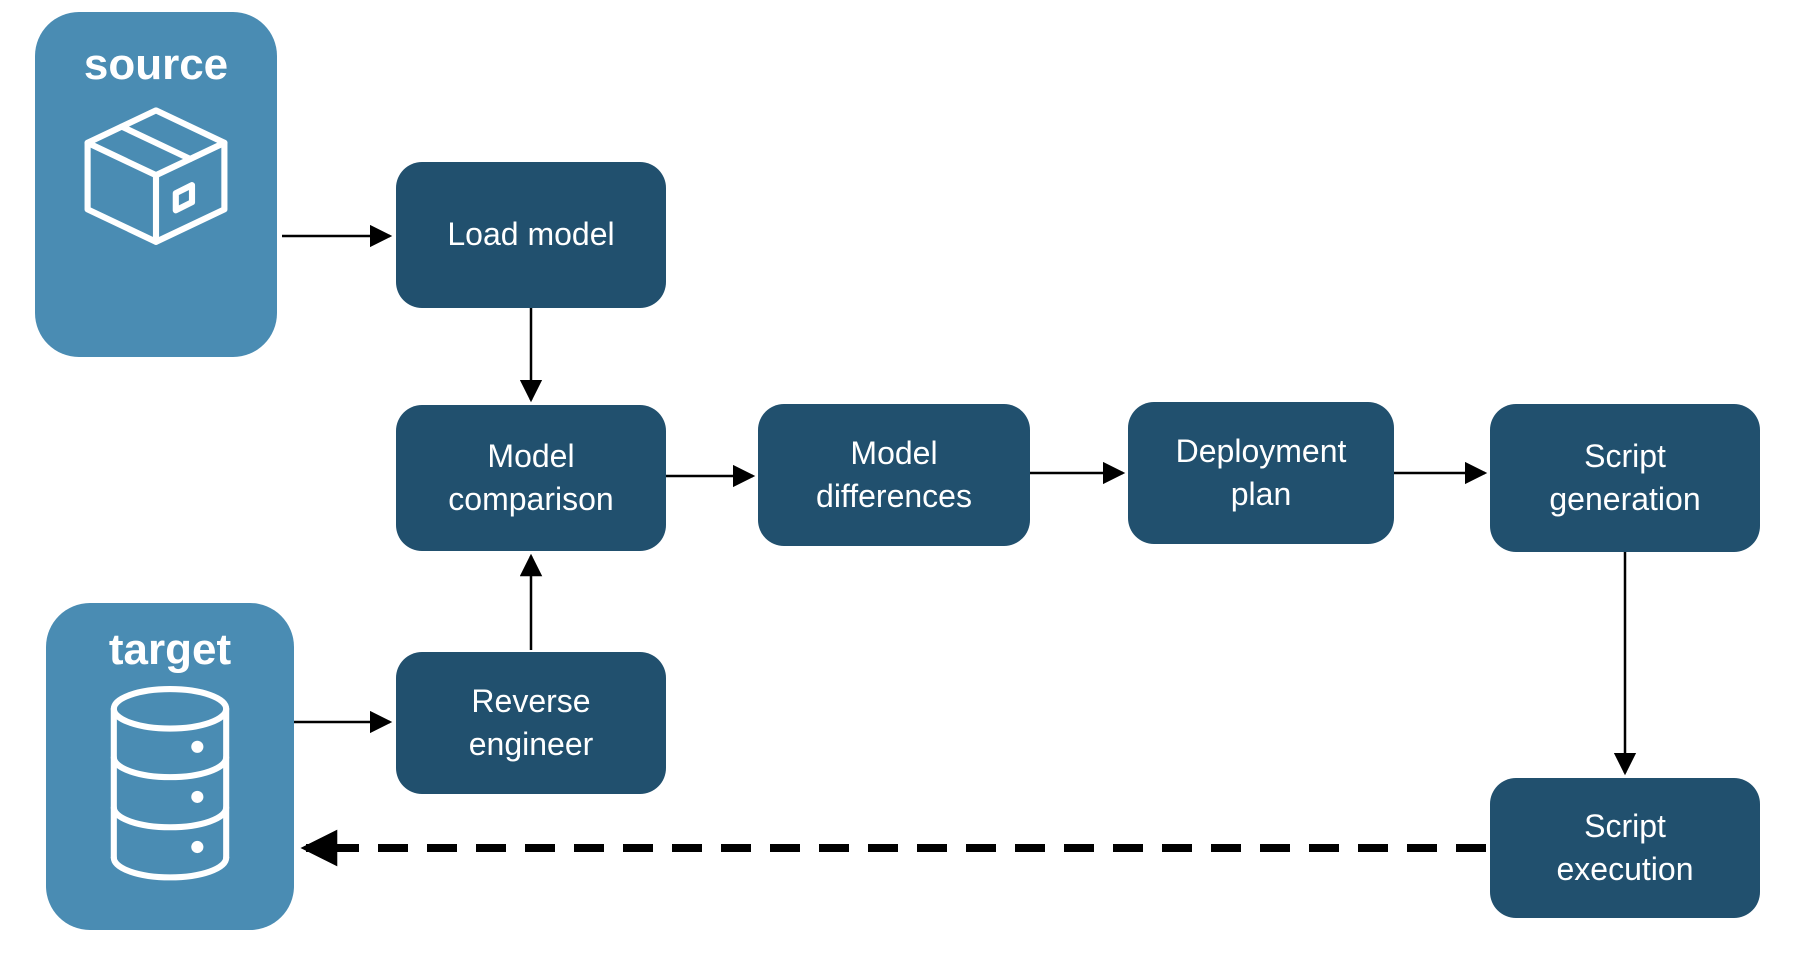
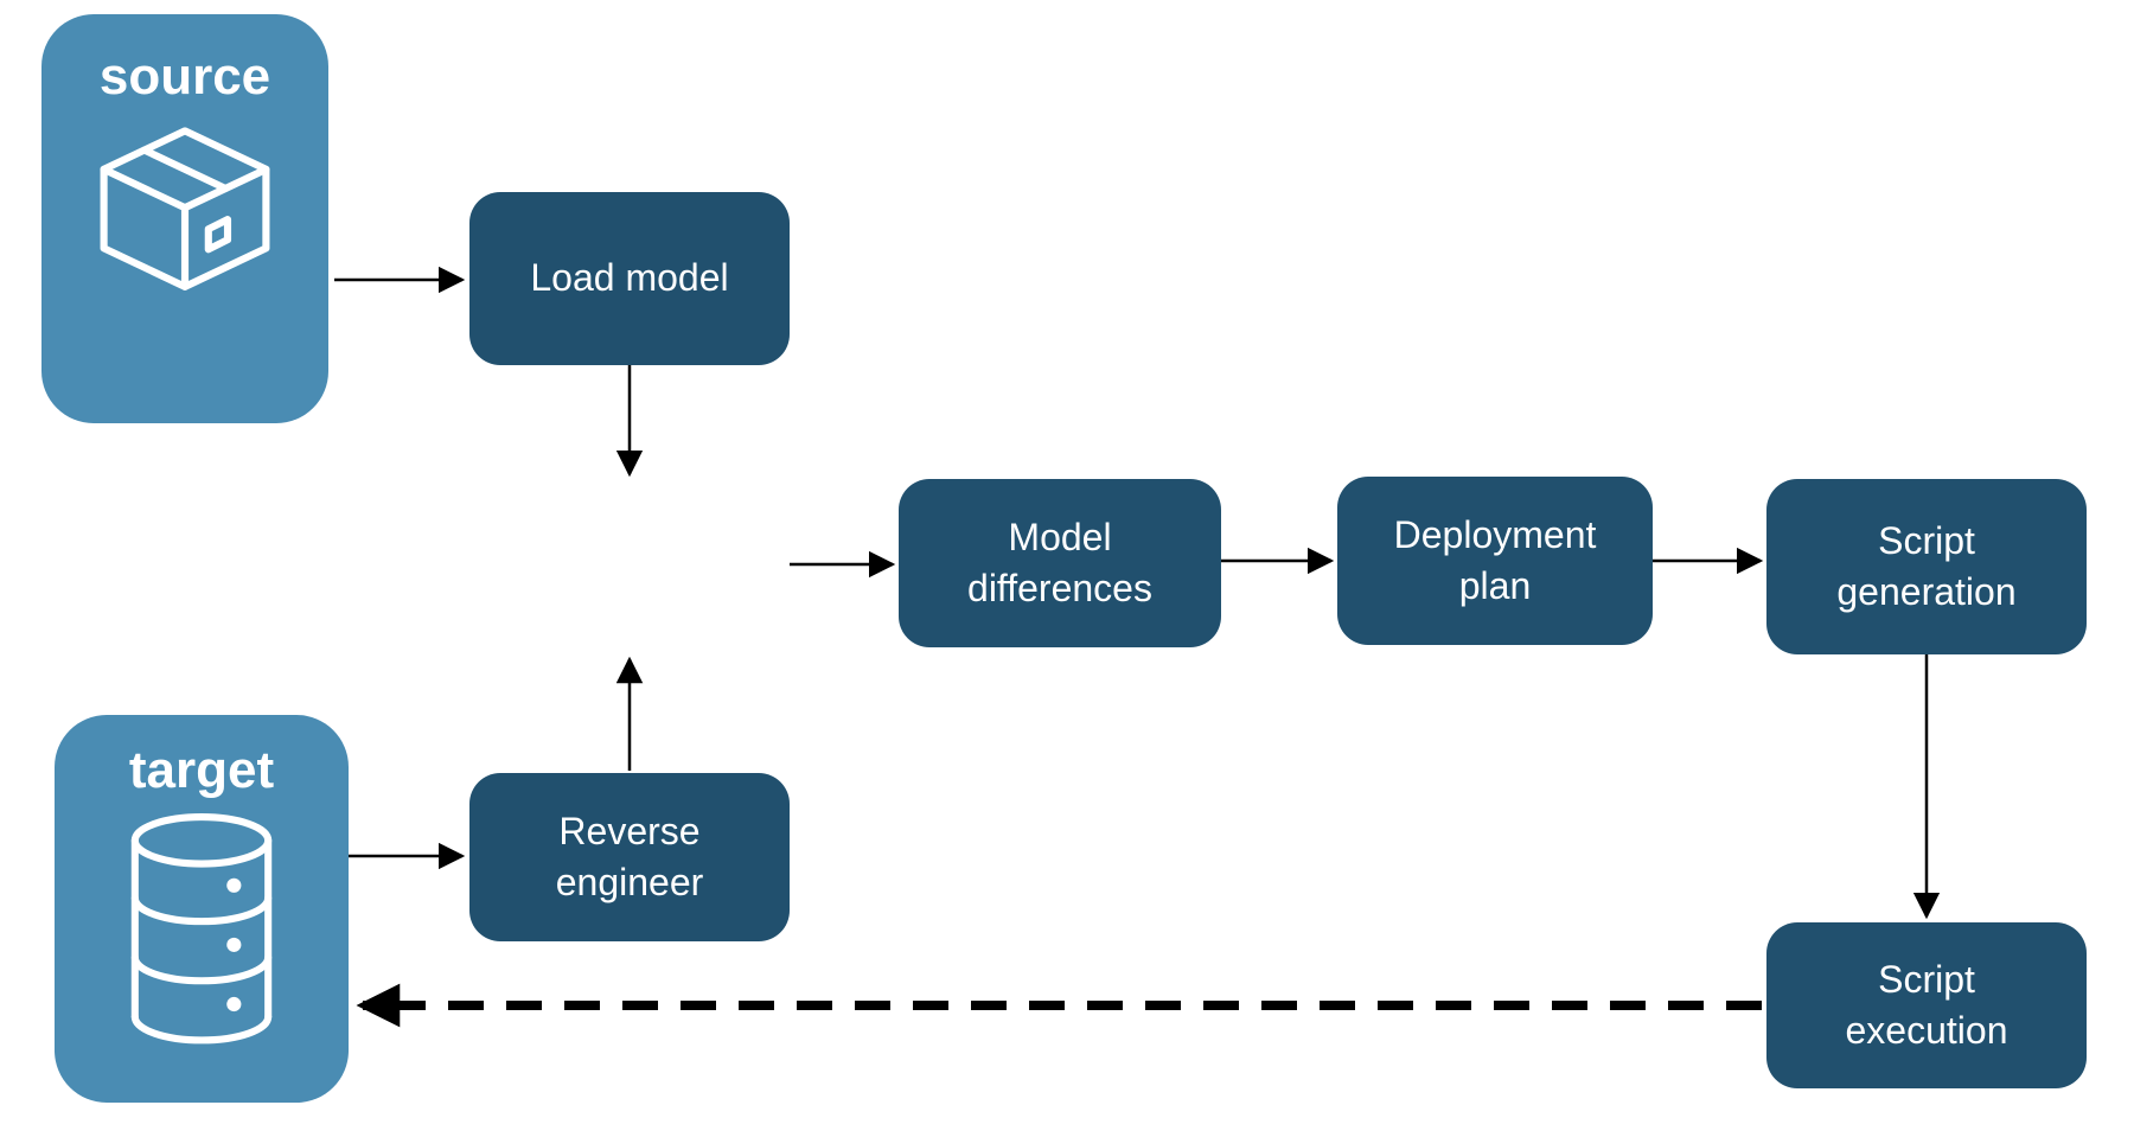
  source
  target
  Load model
- Model comparison
  Model differences
  Deployment plan
  Script generation
  Reverse engineer
  Script execution
